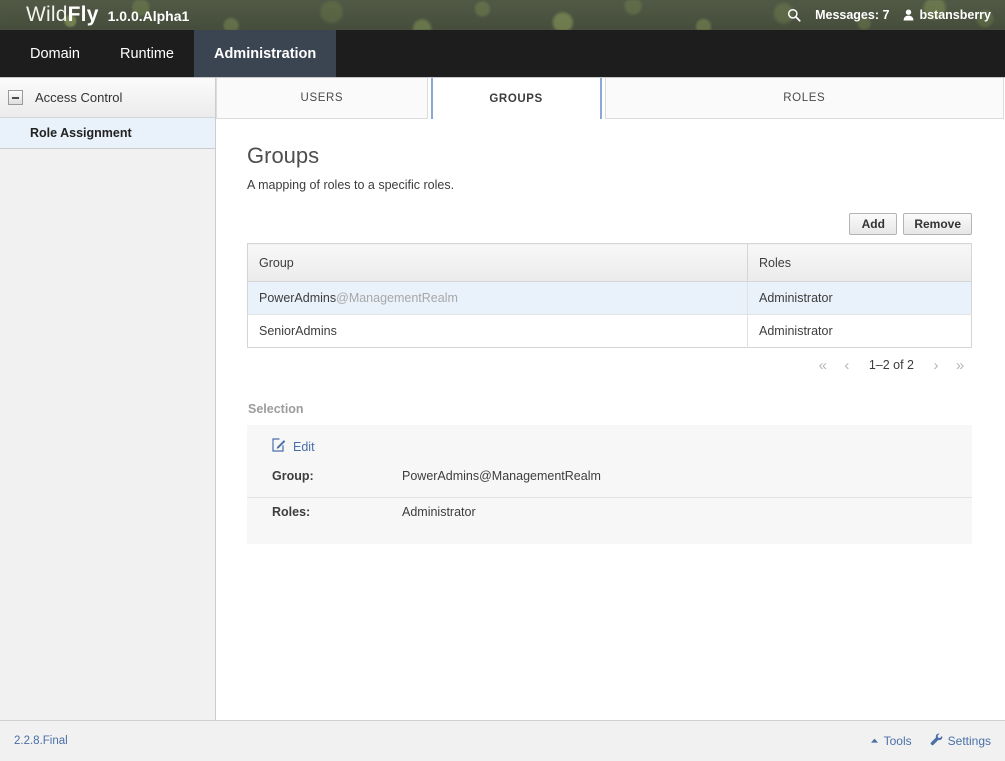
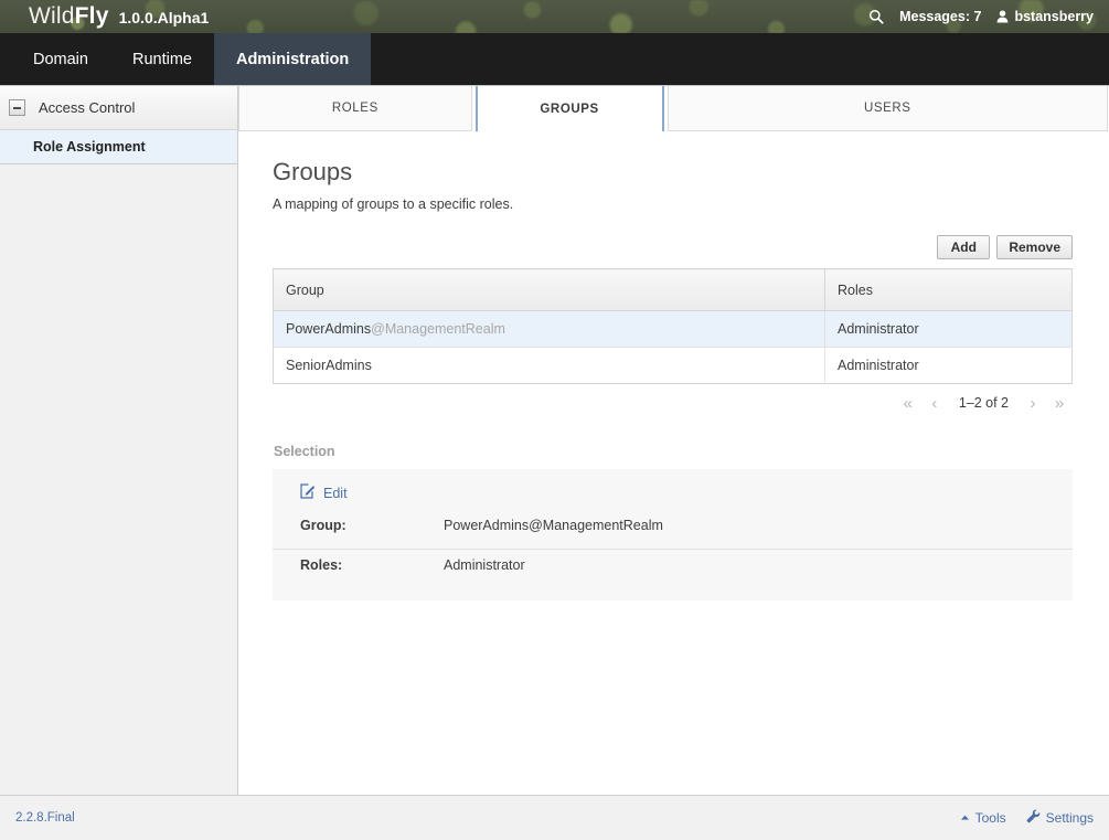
  Wild
  Fly
  1.0.0.Alpha1
  Messages: 7
  bstansberry
  Domain
  Runtime
  Administration
  Access Control
  Role Assignment
- USERS
+ ROLES
  GROUPS
- ROLES
+ USERS
  Groups
- A mapping of roles to a specific roles.
+ A mapping of groups to a specific roles.
  Add
  Remove
  Group	Roles
  PowerAdmins@ManagementRealm	Administrator
  SeniorAdmins	Administrator
  «
  ‹
  1–2 of 2
  ›
  »
  Selection
  Edit
  Group:
  PowerAdmins@ManagementRealm
  Roles:
  Administrator
  2.2.8.Final
  Tools
  Settings
